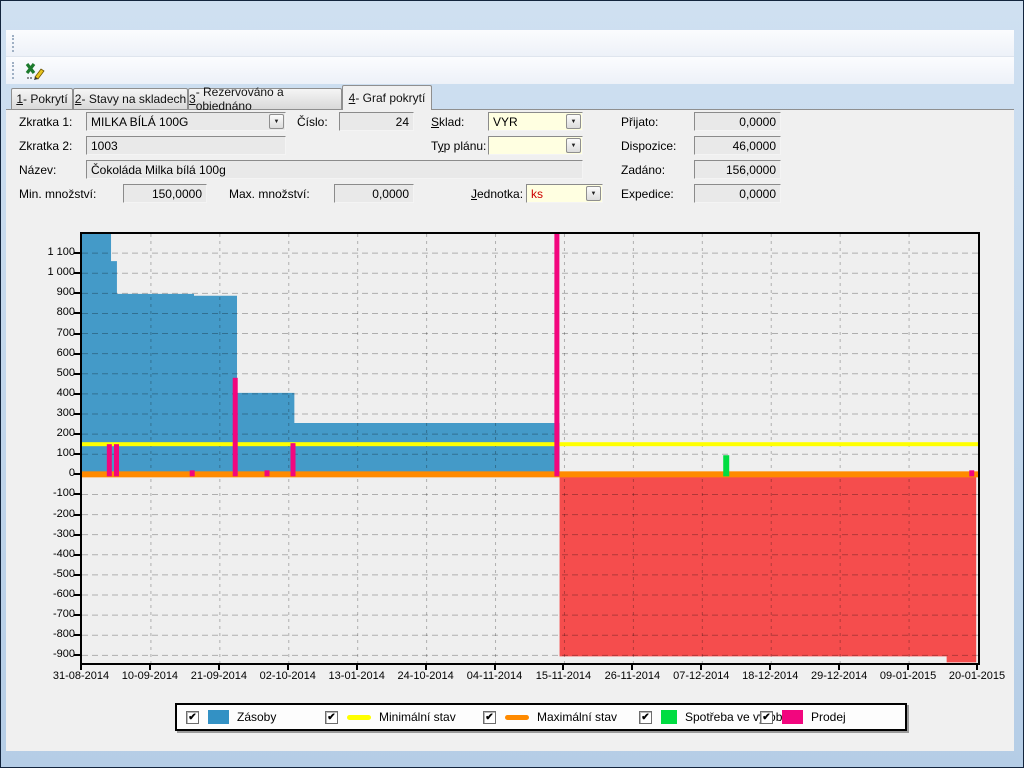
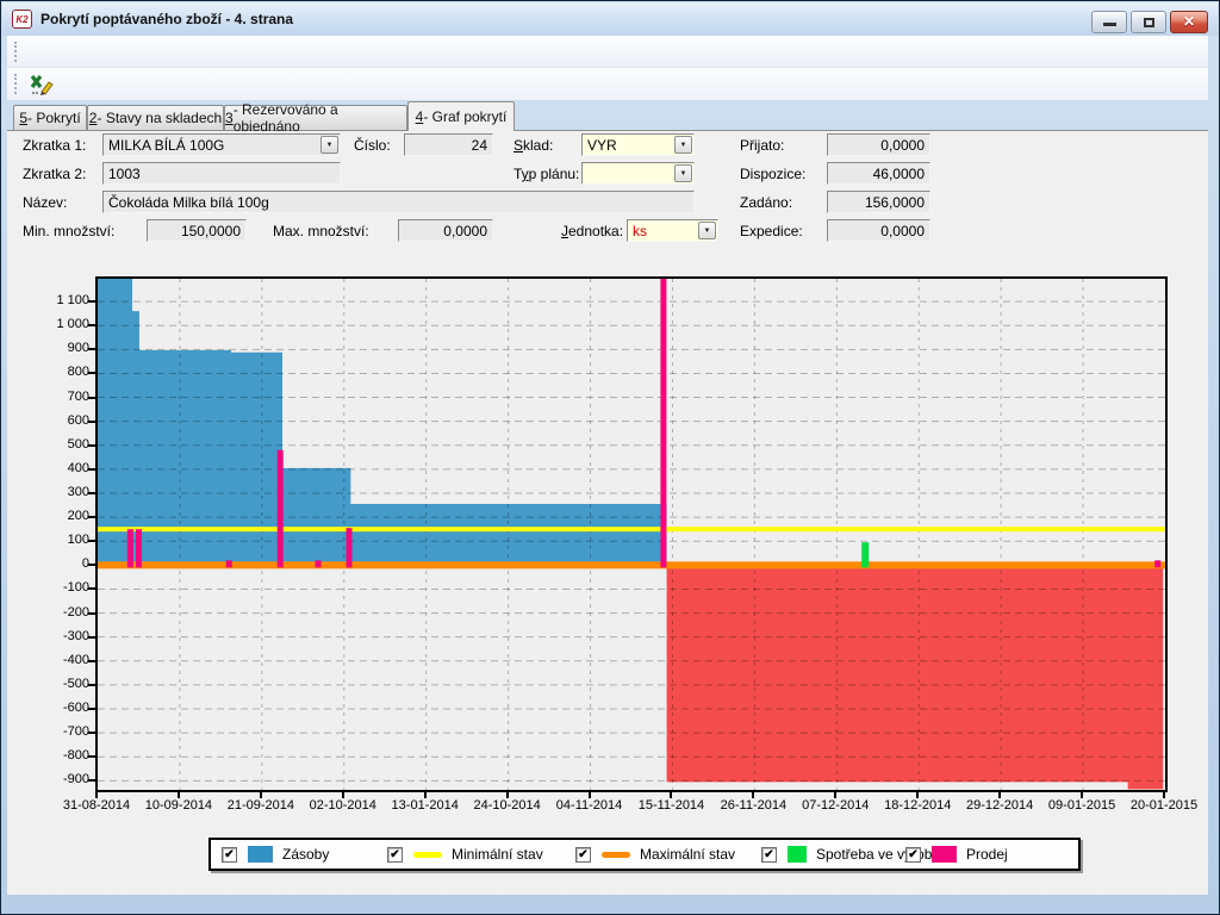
+ K2
+ Pokrytí poptávaného zboží - 4. strana
+ ✕
- 1
+ 5
  - Pokrytí
  2
  - Stavy na skladech
  3
  - Rezervováno a objednáno
  4
  - Graf pokrytí
  Zkratka 1:
  MILKA BÍLÁ 100G
  Číslo:
  24
  Sklad:
  VYR
  Přijato:
  0,0000
  Zkratka 2:
  1003
  Typ plánu:
  Dispozice:
  46,0000
  Název:
  Čokoláda Milka bílá 100g
  Zadáno:
  156,0000
  Min. množství:
  150,0000
  Max. množství:
  0,0000
  Jednotka:
  ks
  Expedice:
  0,0000
  -900
  -800
  -700
  -600
  -500
  -400
  -300
  -200
  -100
  0
  100
  200
  300
  400
  500
  600
  700
  800
  900
  1 000
  1 100
  31-08-2014
  10-09-2014
  21-09-2014
  02-10-2014
  13-01-2014
  24-10-2014
  04-11-2014
  15-11-2014
  26-11-2014
  07-12-2014
  18-12-2014
  29-12-2014
  09-01-2015
  20-01-2015
  ✔
  Zásoby
  ✔
  Minimální stav
  ✔
  Maximální stav
  ✔
  Spotřeba ve vb
  ✔
  Prodej
